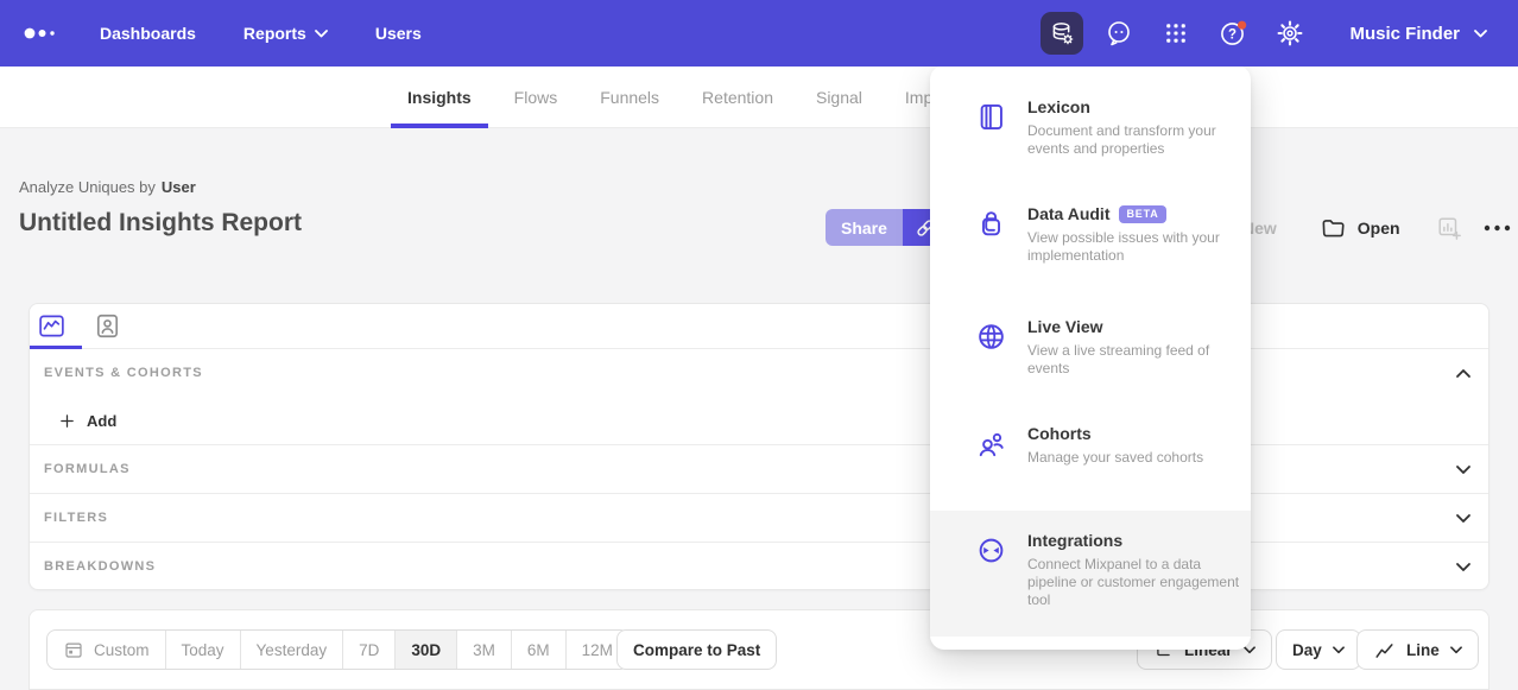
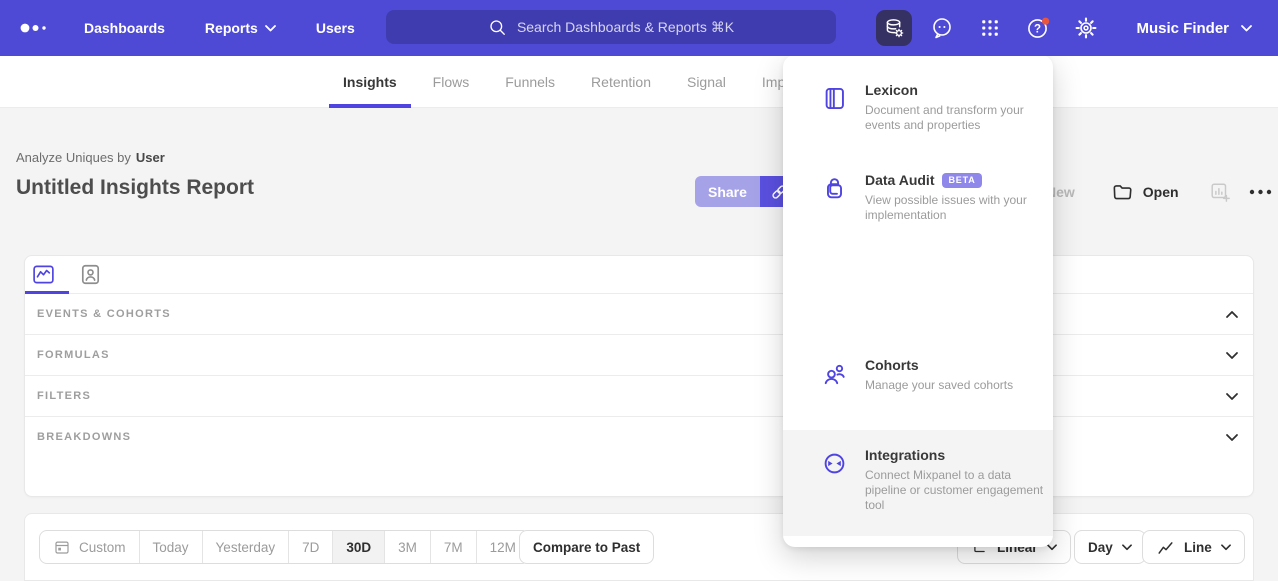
  Dashboards
  Reports
  Users
+ Search Dashboards & Reports ⌘K
  ?
  Music Finder
  Insights
  Flows
  Funnels
  Retention
  Signal
  Analyze Uniques by User
  Untitled Insights Report
  Share
  Open
  EVENTS & COHORTS
- Add
  FORMULAS
  FILTERS
  BREAKDOWNS
  Custom
  Today
  Yesterday
  7D
  30D
  3M
- 6M
+ 7M
  12M
  Compare to Past
  Linear
  Day
  Line
  Lexicon
  Document and transform your events and properties
  Data Audit
  BETA
  View possible issues with your implementation
- Live View
- View a live streaming feed of events
  Cohorts
  Manage your saved cohorts
  Integrations
  Connect Mixpanel to a data pipeline or customer engagement tool
